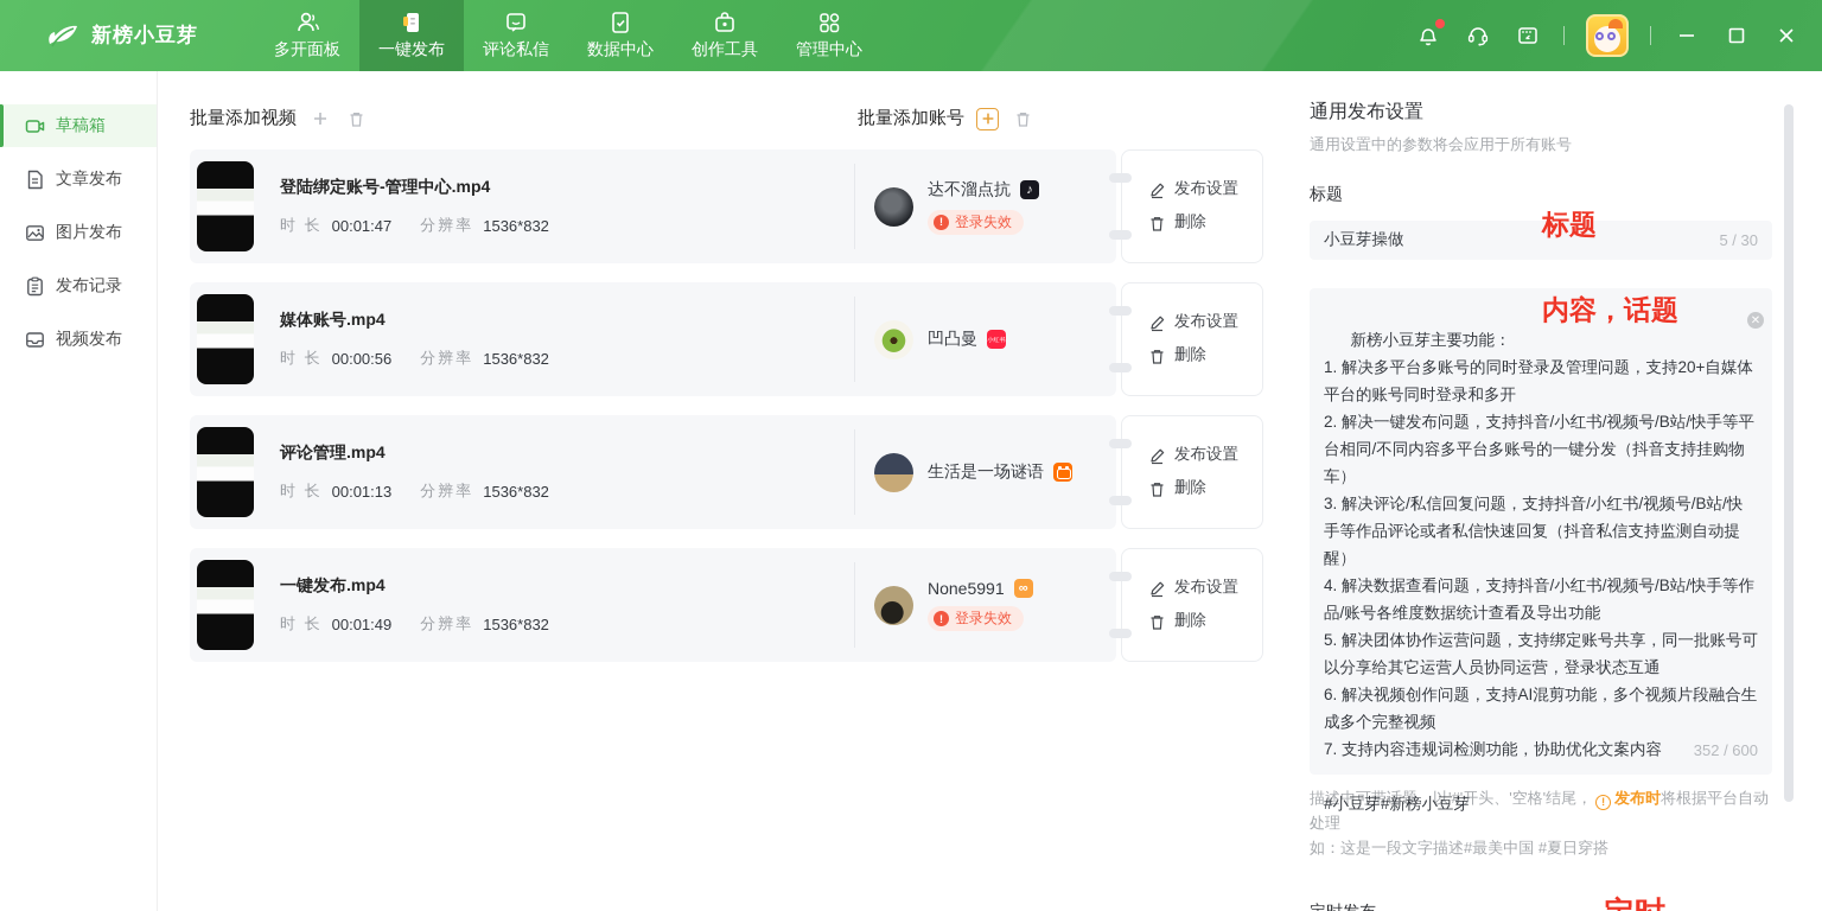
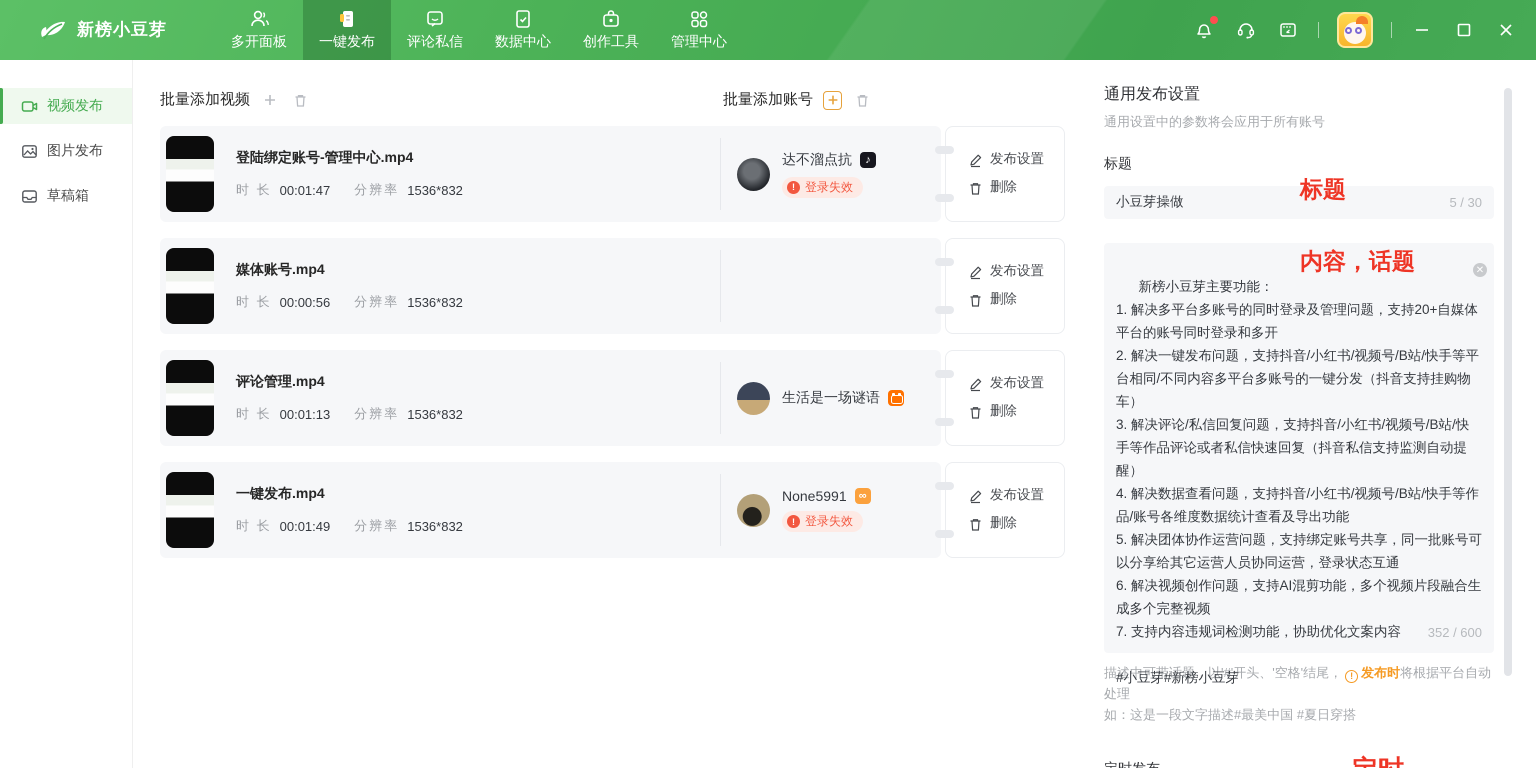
- 草稿箱
+ 视频发布
- 文章发布
  图片发布
- 发布记录
- 视频发布
+ 草稿箱
  批量添加视频
  批量添加账号
  登陆绑定账号-管理中心.mp4
  时 长
  00:01:47
  分辨率
  1536*832
  达不溜点抗
  !
  登录失效
  发布设置
  删除
  媒体账号.mp4
  时 长
  00:00:56
  分辨率
  1536*832
- 凹凸曼
  发布设置
  删除
  评论管理.mp4
  时 长
  00:01:13
  分辨率
  1536*832
  生活是一场谜语
  发布设置
  删除
  一键发布.mp4
  时 长
  00:01:49
  分辨率
  1536*832
  None5991
  !
  登录失效
  发布设置
  删除
  通用发布设置
  通用设置中的参数将会应用于所有账号
  标题
  小豆芽操做
  5 / 30
  新榜小豆芽主要功能：
  1. 解决多平台多账号的同时登录及管理问题，支持20+自媒体平台的账号同时登录和多开
  2. 解决一键发布问题，支持抖音/小红书/视频号/B站/快手等平台相同/不同内容多平台多账号的一键分发（抖音支持挂购物车）
  3. 解决评论/私信回复问题，支持抖音/小红书/视频号/B站/快手等作品评论或者私信快速回复（抖音私信支持监测自动提醒）
  4. 解决数据查看问题，支持抖音/小红书/视频号/B站/快手等作品/账号各维度数据统计查看及导出功能
  5. 解决团体协作运营问题，支持绑定账号共享，同一批账号可以分享给其它运营人员协同运营，登录状态互通
  6. 解决视频创作问题，支持AI混剪功能，多个视频片段融合生成多个完整视频
  7. 支持内容违规词检测功能，协助优化文案内容
  #小豆芽#新榜小豆芽
  ✕
  352 / 600
  如是一段文字描述#最美中国 #夏日穿搭
  标题
  内容，话题
